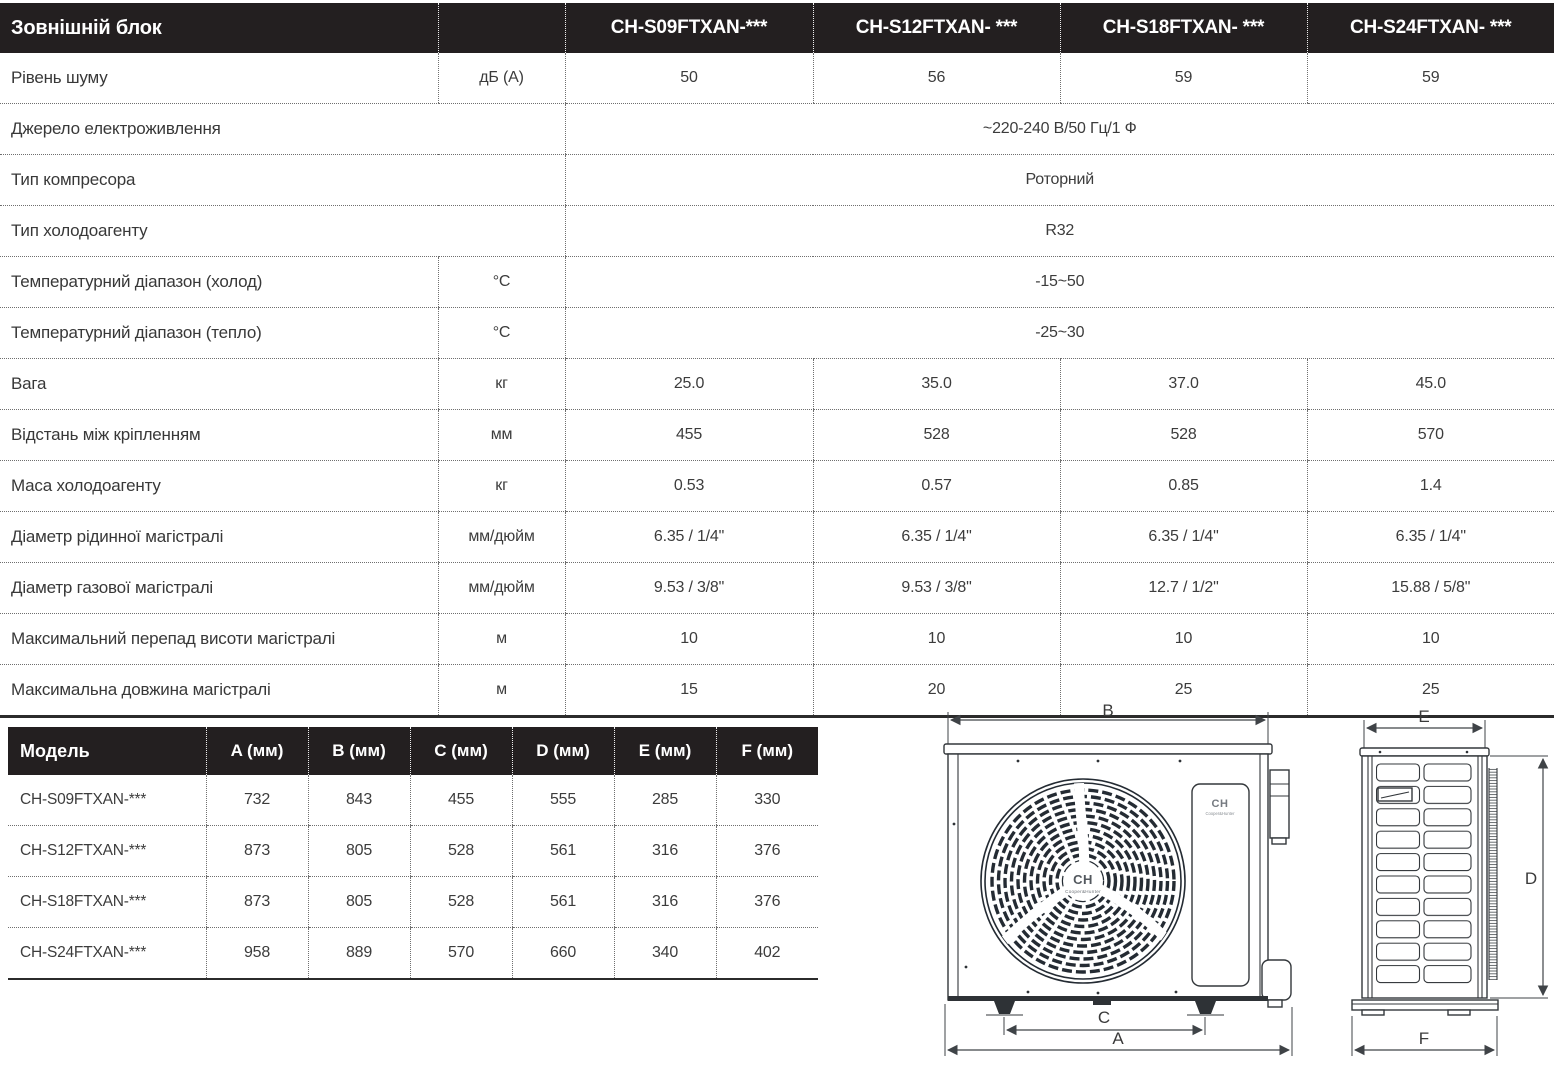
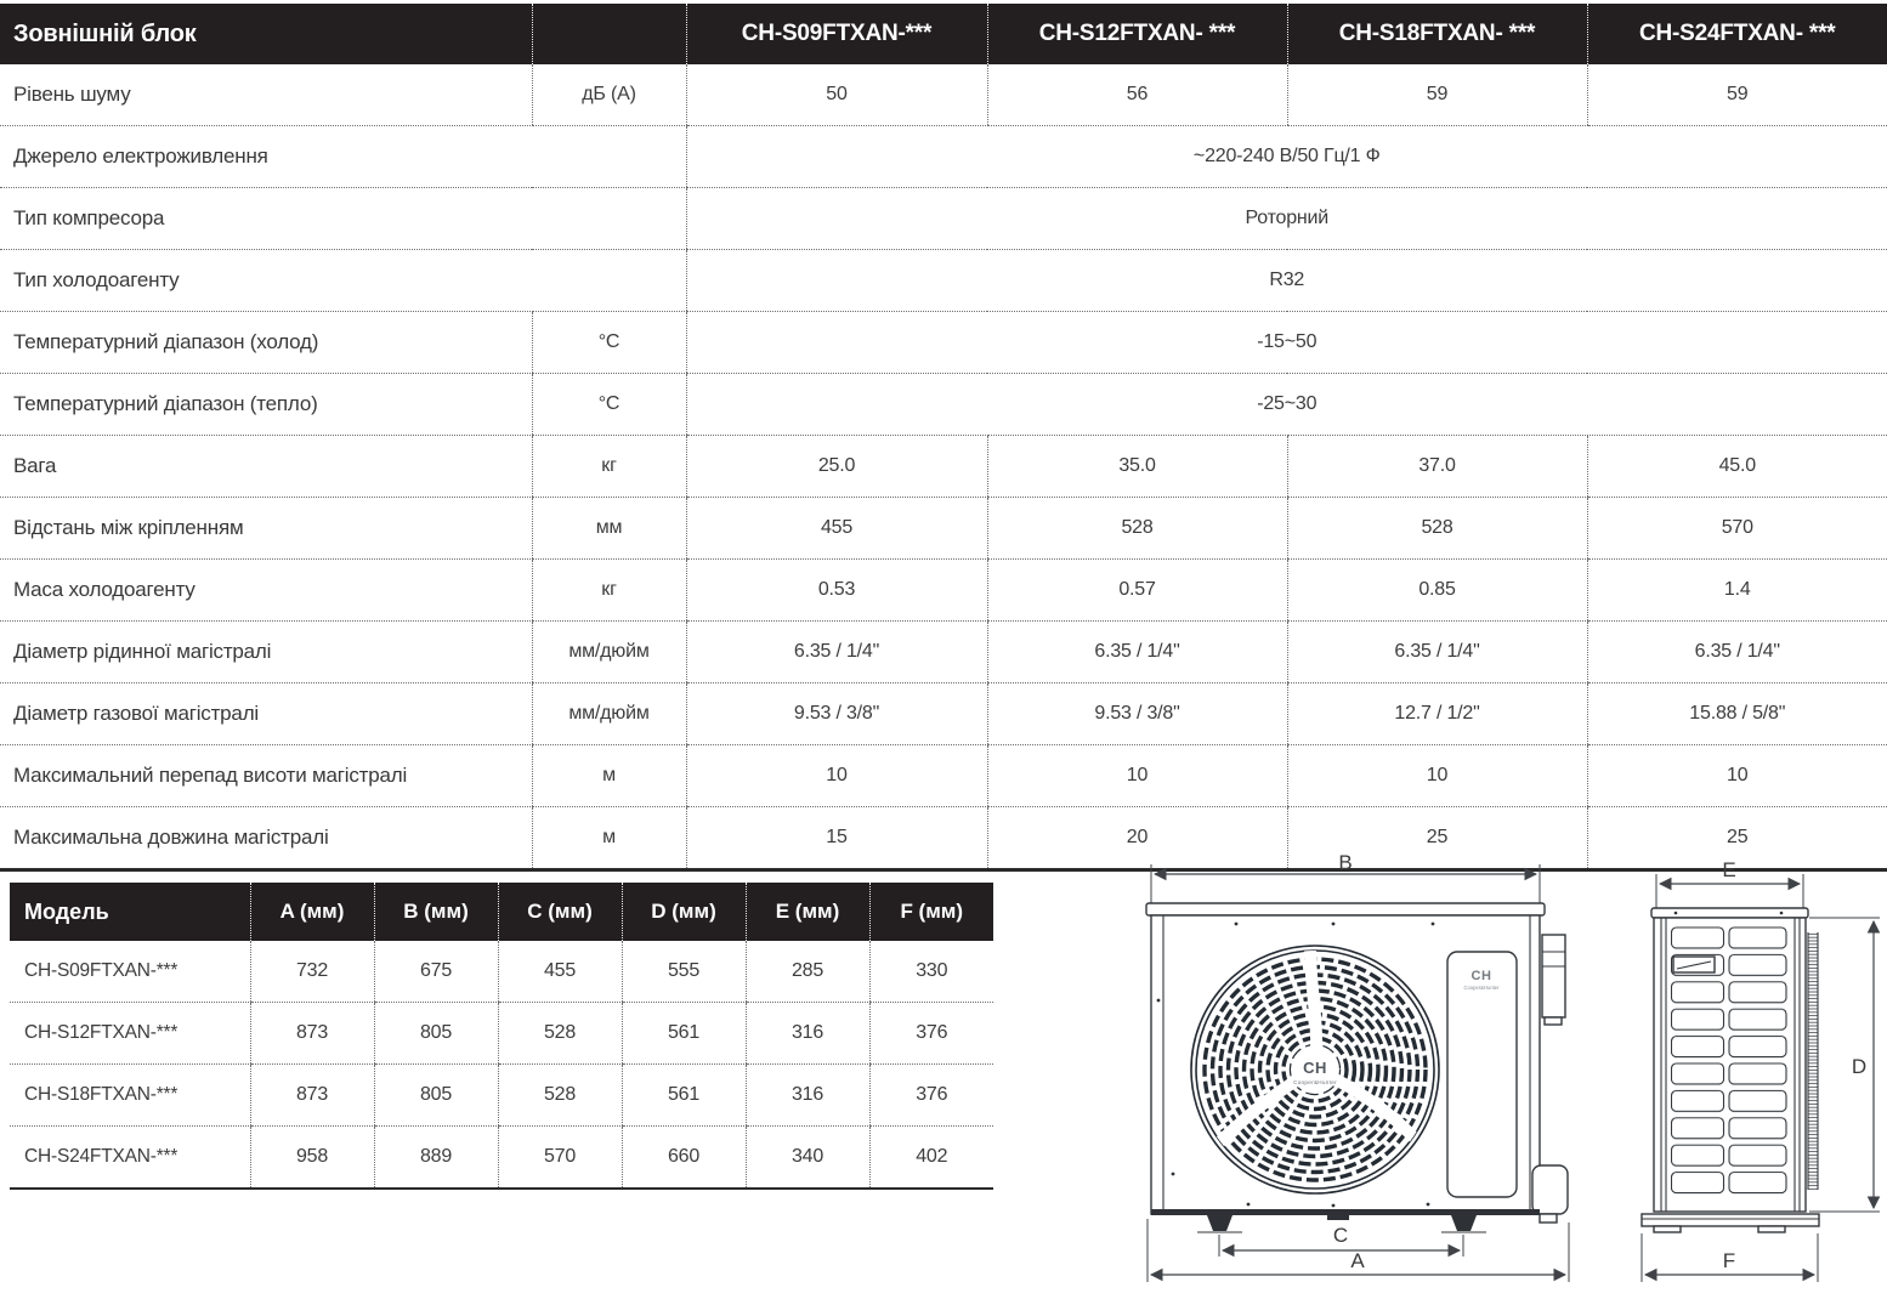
  Зовнішній блок		CH-S09FTXAN-***	CH-S12FTXAN- ***	CH-S18FTXAN- ***	CH-S24FTXAN- ***
  Рівень шуму	дБ (А)	50	56	59	59
  Джерело електроживлення	~220-240 В/50 Гц/1 Ф
  Тип компресора	Роторний
  Тип холодоагенту	R32
  Температурний діапазон (холод)	°С	-15~50
  Температурний діапазон (тепло)	°С	-25~30
  Вага	кг	25.0	35.0	37.0	45.0
  Відстань між кріпленням	мм	455	528	528	570
  Маса холодоагенту	кг	0.53	0.57	0.85	1.4
  Діаметр рідинної магістралі	мм/дюйм	6.35 / 1/4"	6.35 / 1/4"	6.35 / 1/4"	6.35 / 1/4"
  Діаметр газової магістралі	мм/дюйм	9.53 / 3/8"	9.53 / 3/8"	12.7 / 1/2"	15.88 / 5/8"
  Максимальний перепад висоти магістралі	м	10	10	10	10
  Максимальна довжина магістралі	м	15	20	25	25
  Модель	A (мм)	B (мм)	C (мм)	D (мм)	E (мм)	F (мм)
- CH-S09FTXAN-***	732	843	455	555	285	330
+ CH-S09FTXAN-***	732	675	455	555	285	330
  CH-S12FTXAN-***	873	805	528	561	316	376
  CH-S18FTXAN-***	873	805	528	561	316	376
  CH-S24FTXAN-***	958	889	570	660	340	402
  B
  CH
  CH
  C
  A
  E
  D
  F
